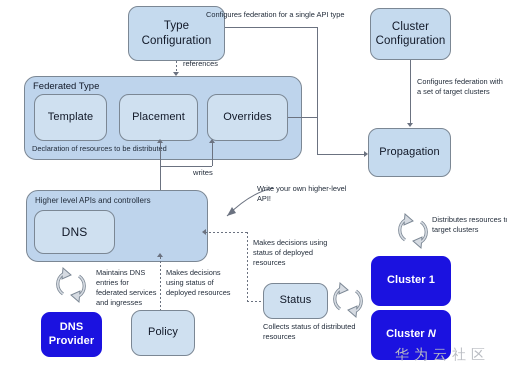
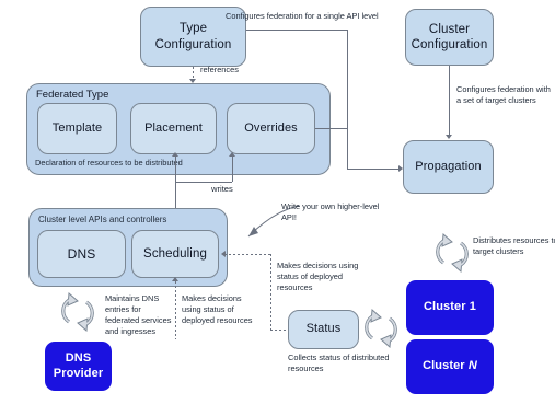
  Type
  Configuration
  Cluster
  Configuration
- Configures federation for a single API type
+ Configures federation for a single API level
  references
  Configures federation with
  a set of target clusters
  Federated Type
  Declaration of resources to be distributd
  Template
  Placement
  Overrides
  Propagation
  writes
- Higher level APIs and controllers
+ Cluster level APIs and controllers
  DNS
+ Scheduling
  Write your own higher-level
  API!
  Makes decisions using
  status of deployed
  resources
  Maintains DNS
  entries for
  federated services
  and ingresses
  DNS
  Provider
  Makes decisions
  using status of
  deployed resources
- Policy
  Status
  Collects status of distributed
  resources
  Distributes resources t
  target clusters
  Cluster 1
  Cluster N
- 华为云社区
